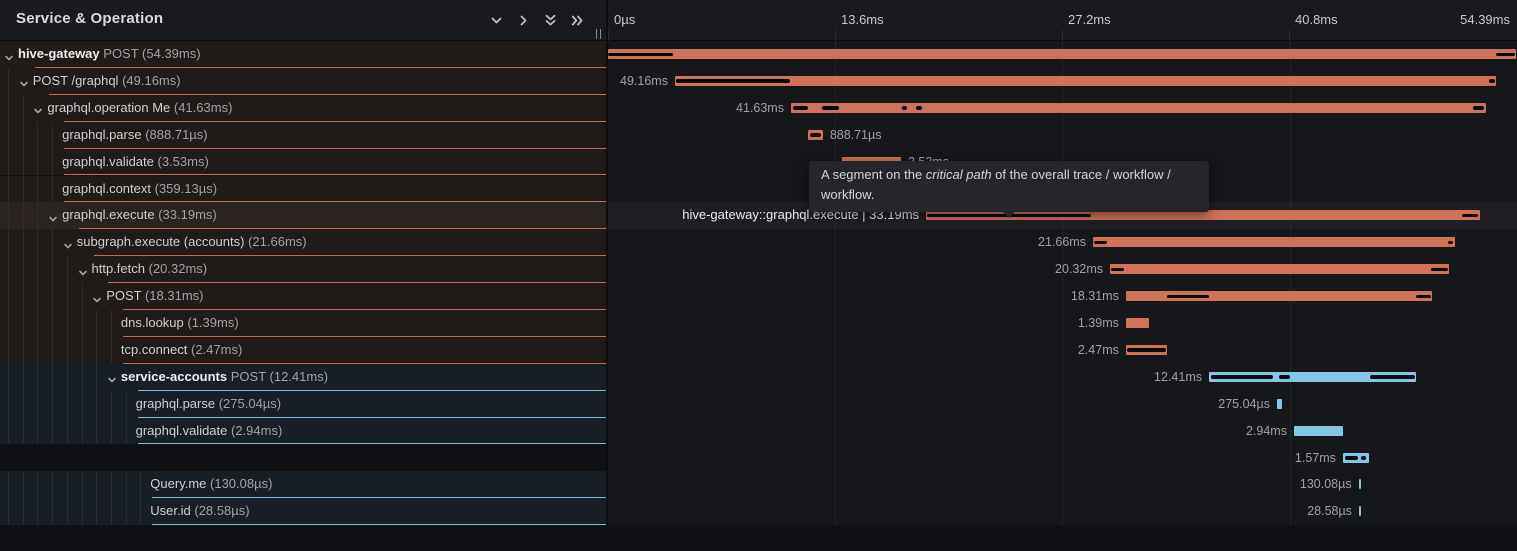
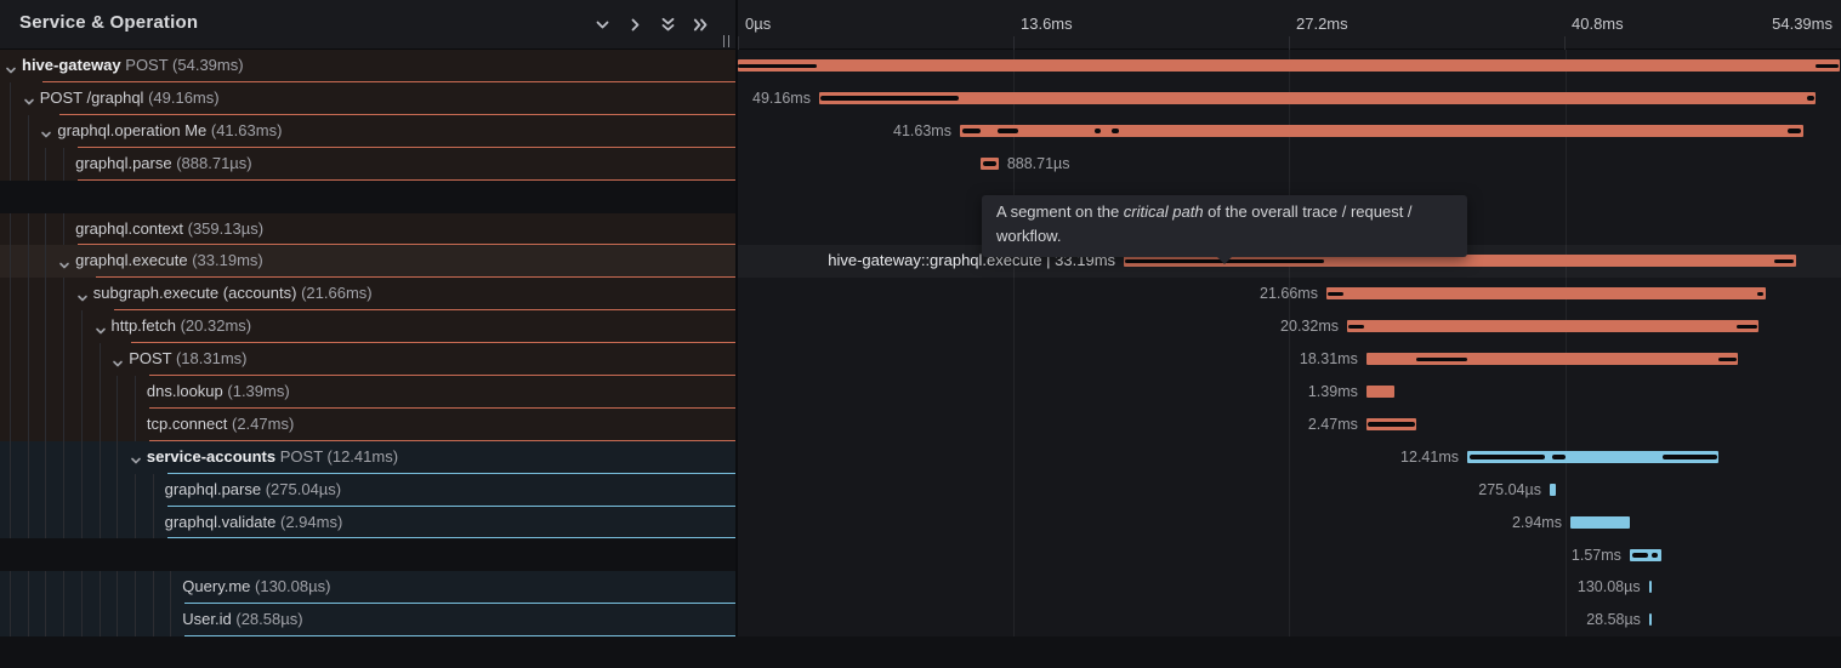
  Service & Operation
  0µs
  13.6ms
  27.2ms
  40.8ms
  54.39ms
  hive-gateway POST (54.39ms)
  POST /graphql (49.16ms)
  49.16ms
  graphql.operation Me (41.63ms)
  41.63ms
  graphql.parse (888.71µs)
  888.71µs
- graphql.validate (3.53ms)
  graphql.context (359.13µs)
  graphql.execute (33.19ms)
  hive-gateway::graphql.execute | 33.19ms
  subgraph.execute (accounts) (21.66ms)
  21.66ms
  http.fetch (20.32ms)
  20.32ms
  POST (18.31ms)
  18.31ms
  dns.lookup (1.39ms)
  1.39ms
  tcp.connect (2.47ms)
  2.47ms
  service-accounts POST (12.41ms)
  12.41ms
  graphql.parse (275.04µs)
  275.04µs
  graphql.validate (2.94ms)
  2.94ms
  1.57ms
  Query.me (130.08µs)
  130.08µs
  User.id (28.58µs)
  28.58µs
- A segment on the critical path of the overall trace / workflow /
+ A segment on the critical path of the overall trace / request /
  workflow.
